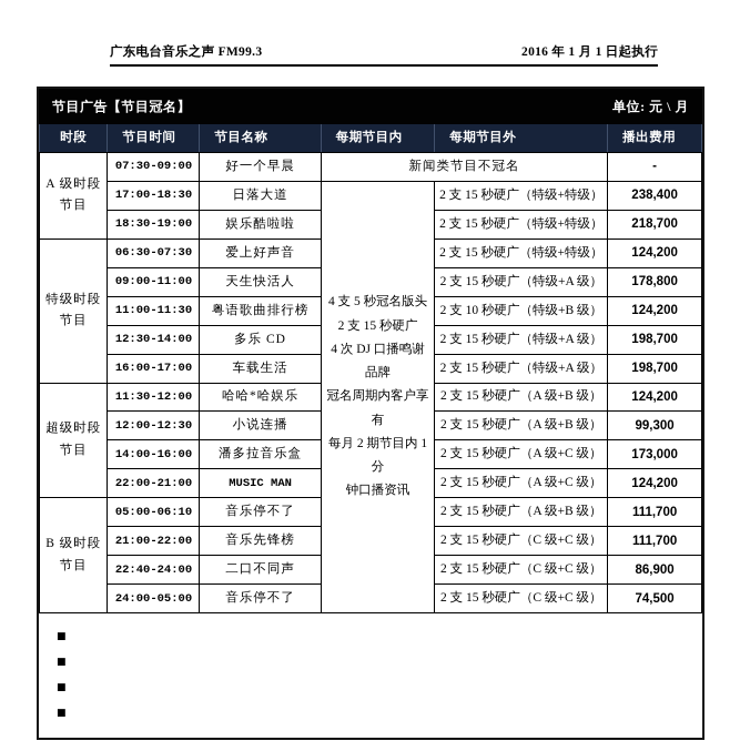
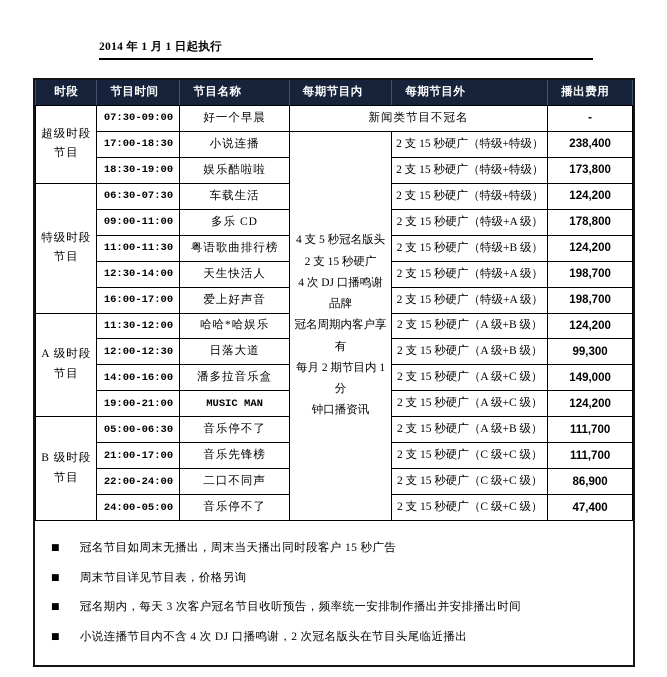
- 广东电台音乐之声 FM99.3
- 2016 年 1 月 1 日起执行
+ 2014 年 1 月 1 日起执行
- 节目广告【节目冠名】
- 单位: 元 \ 月
  时段	节目时间	节目名称	每期节目内	每期节目外	播出费用
- A 级时段节目	07:30-09:00	好一个早晨	新闻类节目不冠名	-
+ 超级时段节目	07:30-09:00	好一个早晨	新闻类节目不冠名	-
- 17:00-18:30	日落大道	4 支 5 秒冠名版头2 支 15 秒硬广4 次 DJ 口播鸣谢品牌冠名周期内客户享有每月 2 期节目内 1 分钟口播资讯	2 支 15 秒硬广（特级+特级）	238,400
+ 17:00-18:30	小说连播	4 支 5 秒冠名版头2 支 15 秒硬广4 次 DJ 口播鸣谢品牌冠名周期内客户享有每月 2 期节目内 1 分钟口播资讯	2 支 15 秒硬广（特级+特级）	238,400
- 18:30-19:00	娱乐酷啦啦	2 支 15 秒硬广（特级+特级）	218,700
+ 18:30-19:00	娱乐酷啦啦	2 支 15 秒硬广（特级+特级）	173,800
- 特级时段节目	06:30-07:30	爱上好声音	2 支 15 秒硬广（特级+特级）	124,200
+ 特级时段节目	06:30-07:30	车载生活	2 支 15 秒硬广（特级+特级）	124,200
- 09:00-11:00	天生快活人	2 支 15 秒硬广（特级+A 级）	178,800
+ 09:00-11:00	多乐 CD	2 支 15 秒硬广（特级+A 级）	178,800
- 11:00-11:30	粤语歌曲排行榜	2 支 10 秒硬广（特级+B 级）	124,200
+ 11:00-11:30	粤语歌曲排行榜	2 支 15 秒硬广（特级+B 级）	124,200
- 12:30-14:00	多乐 CD	2 支 15 秒硬广（特级+A 级）	198,700
+ 12:30-14:00	天生快活人	2 支 15 秒硬广（特级+A 级）	198,700
- 16:00-17:00	车载生活	2 支 15 秒硬广（特级+A 级）	198,700
+ 16:00-17:00	爱上好声音	2 支 15 秒硬广（特级+A 级）	198,700
- 超级时段节目	11:30-12:00	哈哈*哈娱乐	2 支 15 秒硬广（A 级+B 级）	124,200
+ A 级时段节目	11:30-12:00	哈哈*哈娱乐	2 支 15 秒硬广（A 级+B 级）	124,200
- 12:00-12:30	小说连播	2 支 15 秒硬广（A 级+B 级）	99,300
+ 12:00-12:30	日落大道	2 支 15 秒硬广（A 级+B 级）	99,300
- 14:00-16:00	潘多拉音乐盒	2 支 15 秒硬广（A 级+C 级）	173,000
+ 14:00-16:00	潘多拉音乐盒	2 支 15 秒硬广（A 级+C 级）	149,000
- 22:00-21:00	MUSIC MAN	2 支 15 秒硬广（A 级+C 级）	124,200
+ 19:00-21:00	MUSIC MAN	2 支 15 秒硬广（A 级+C 级）	124,200
- B 级时段节目	05:00-06:10	音乐停不了	2 支 15 秒硬广（A 级+B 级）	111,700
+ B 级时段节目	05:00-06:30	音乐停不了	2 支 15 秒硬广（A 级+B 级）	111,700
- 21:00-22:00	音乐先锋榜	2 支 15 秒硬广（C 级+C 级）	111,700
+ 21:00-17:00	音乐先锋榜	2 支 15 秒硬广（C 级+C 级）	111,700
- 22:40-24:00	二口不同声	2 支 15 秒硬广（C 级+C 级）	86,900
+ 22:00-24:00	二口不同声	2 支 15 秒硬广（C 级+C 级）	86,900
- 24:00-05:00	音乐停不了	2 支 15 秒硬广（C 级+C 级）	74,500
+ 24:00-05:00	音乐停不了	2 支 15 秒硬广（C 级+C 级）	47,400
  ■
+ 冠名节目如周末无播出，周末当天播出同时段客户 15 秒广告
  ■
+ 周末节目详见节目表，价格另询
  ■
+ 冠名期内，每天 3 次客户冠名节目收听预告，频率统一安排制作播出并安排播出时间
  ■
+ 小说连播节目内不含 4 次 DJ 口播鸣谢，2 次冠名版头在节目头尾临近播出
